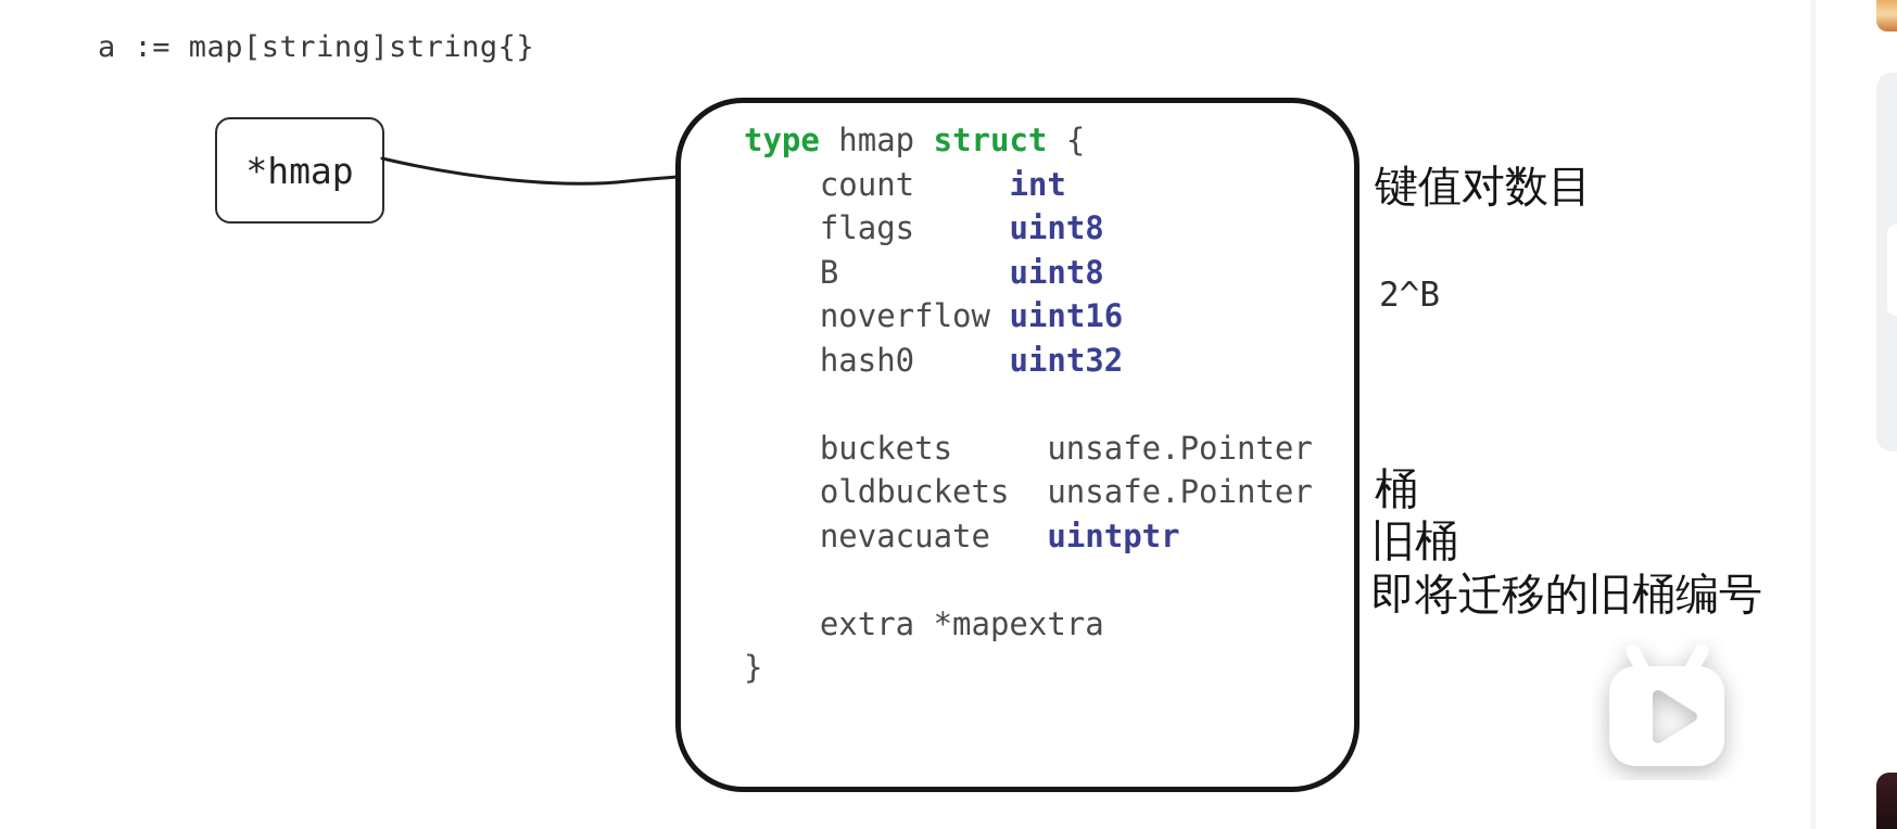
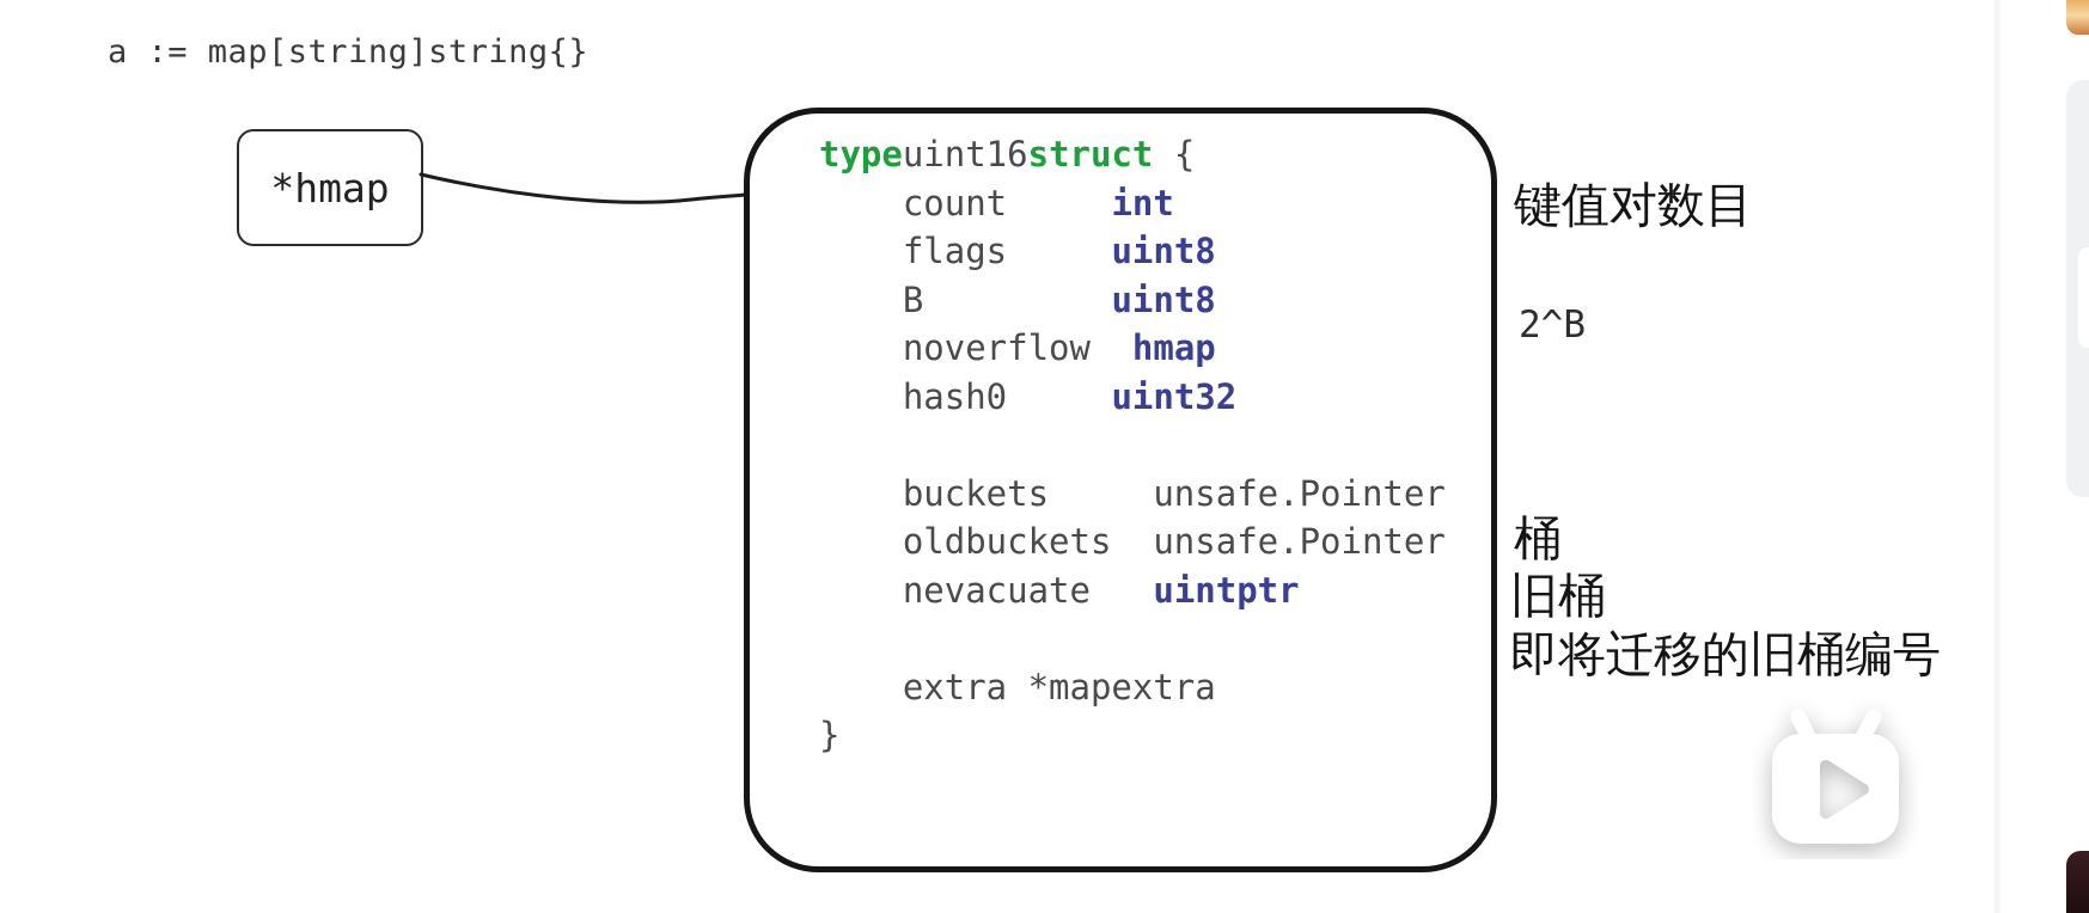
  a := map[string]string{}
  *hmap
- type hmap struct {
+ typeuint16struct {
  count int
  flags uint8
  B uint8
- noverflow uint16
+ noverflow hmap
  hash0 uint32
  buckets unsafe.Pointer
  oldbuckets unsafe.Pointer
  nevacuate uintptr
  extra *mapextra
  }
  键值对数目
  2^B
  桶
  旧桶
  即将迁移的旧桶编号
